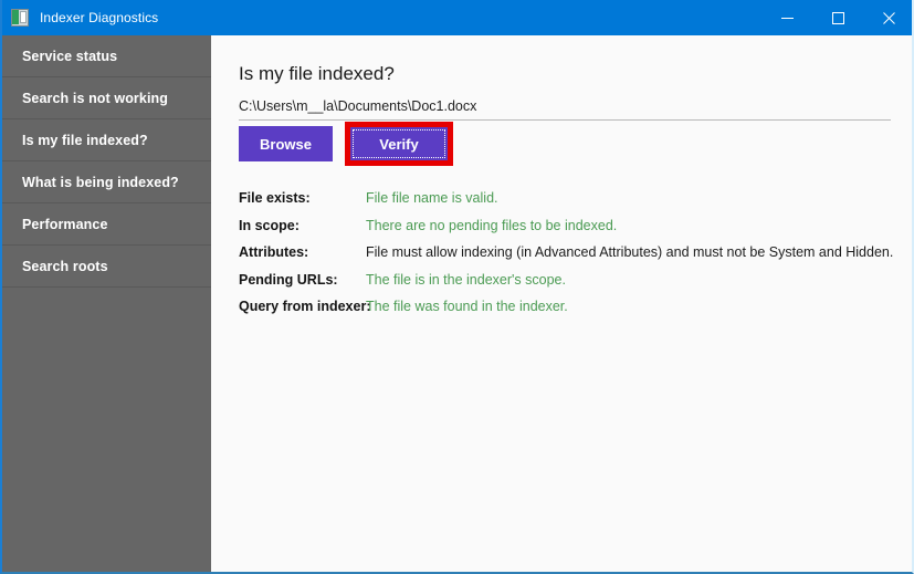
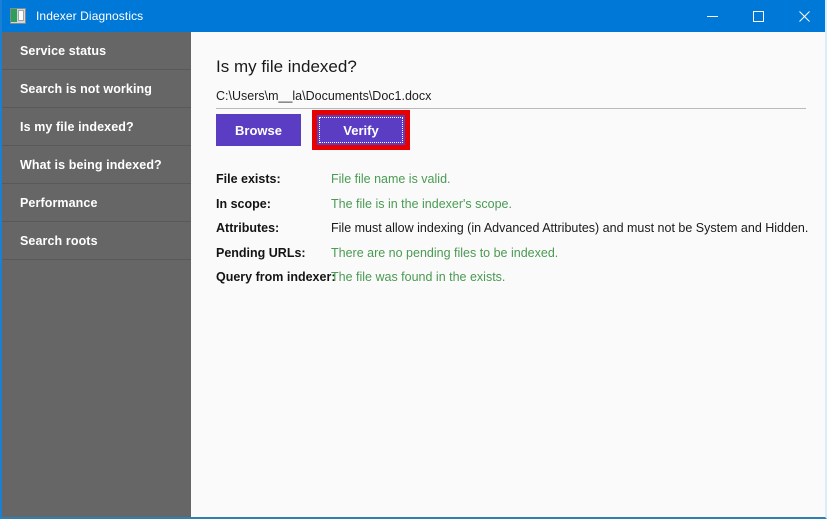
  Indexer Diagnostics
  Service status
  Search is not working
  Is my file indexed?
  What is being indexed?
  Performance
  Search roots
  Is my file indexed?
  C:\Users\m__la\Documents\Doc1.docx
  Browse
  Verify
  File exists:
  File file name is valid.
  In scope:
- There are no pending files to be indexed.
+ The file is in the indexer's scope.
  Attributes:
  File must allow indexing (in Advanced Attributes) and must not be System and Hidden.
  Pending URLs:
- The file is in the indexer's scope.
+ There are no pending files to be indexed.
  Query from indexer
- The file was found in the indexer.
+ The file was found in the exists.
